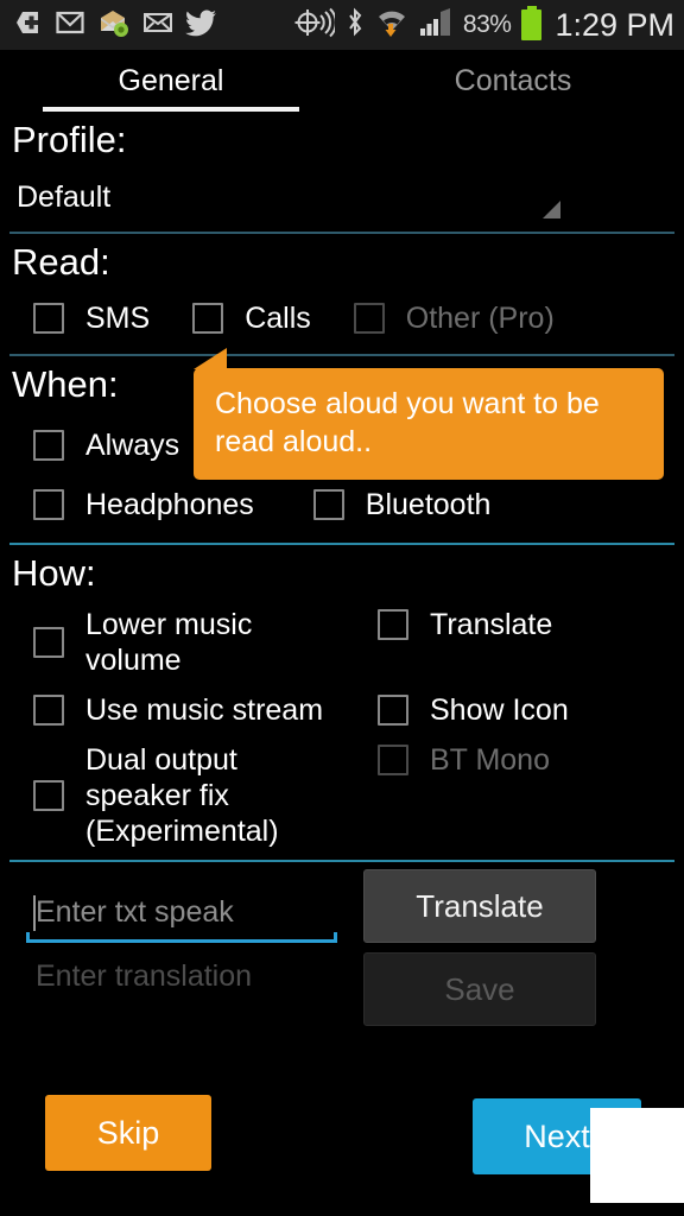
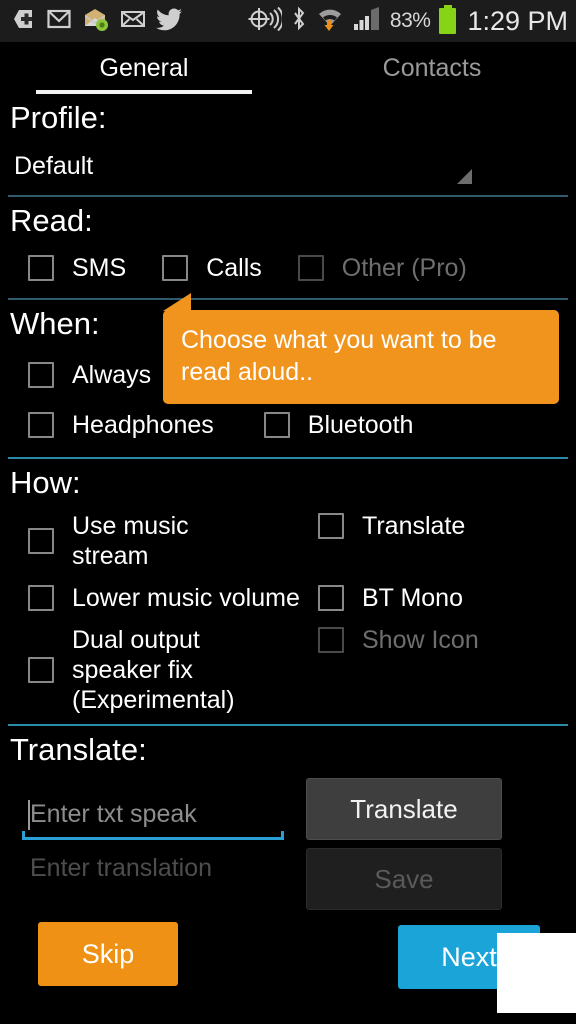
  83%
  1:29 PM
  General
  Contacts
  Profile:
  Default
  Read:
  SMS
  Calls
  Other (Pro)
  When:
  Always
  Headphones
  Bluetooth
  How:
- Lower music volume
+ Use music stream
  Translate
- Use music stream
+ Lower music volume
- Show Icon
+ BT Mono
  Dual output speaker fix (Experimental)
- BT Mono
+ Show Icon
+ Translate:
  Enter txt speak
  Translate
  Enter translation
  Save
- Choose aloud you want to be read aloud..
+ Choose what you want to be read aloud..
  Skip
  Next
